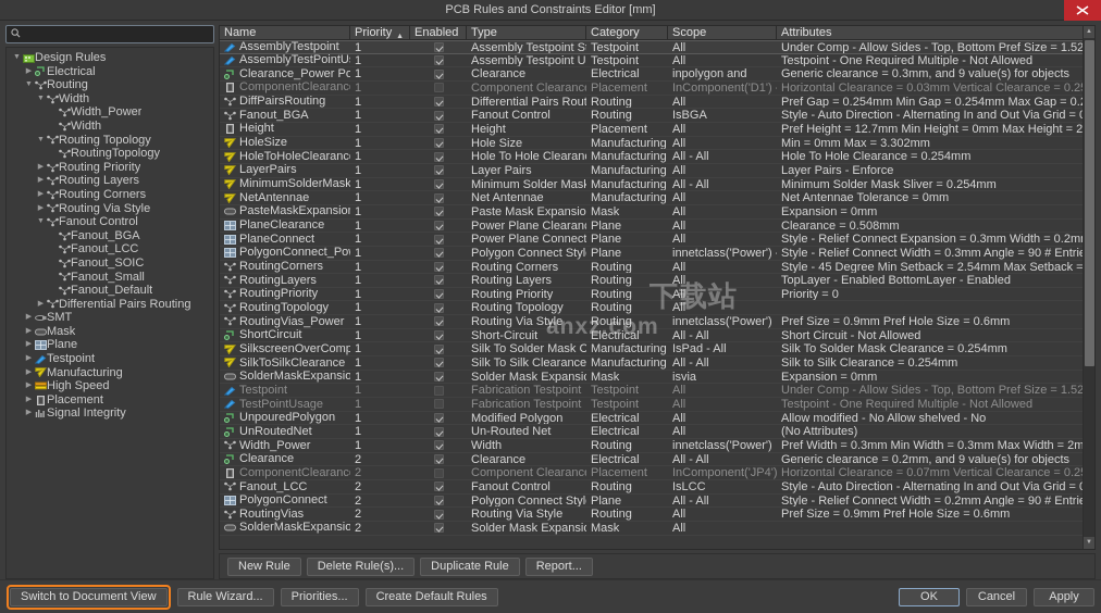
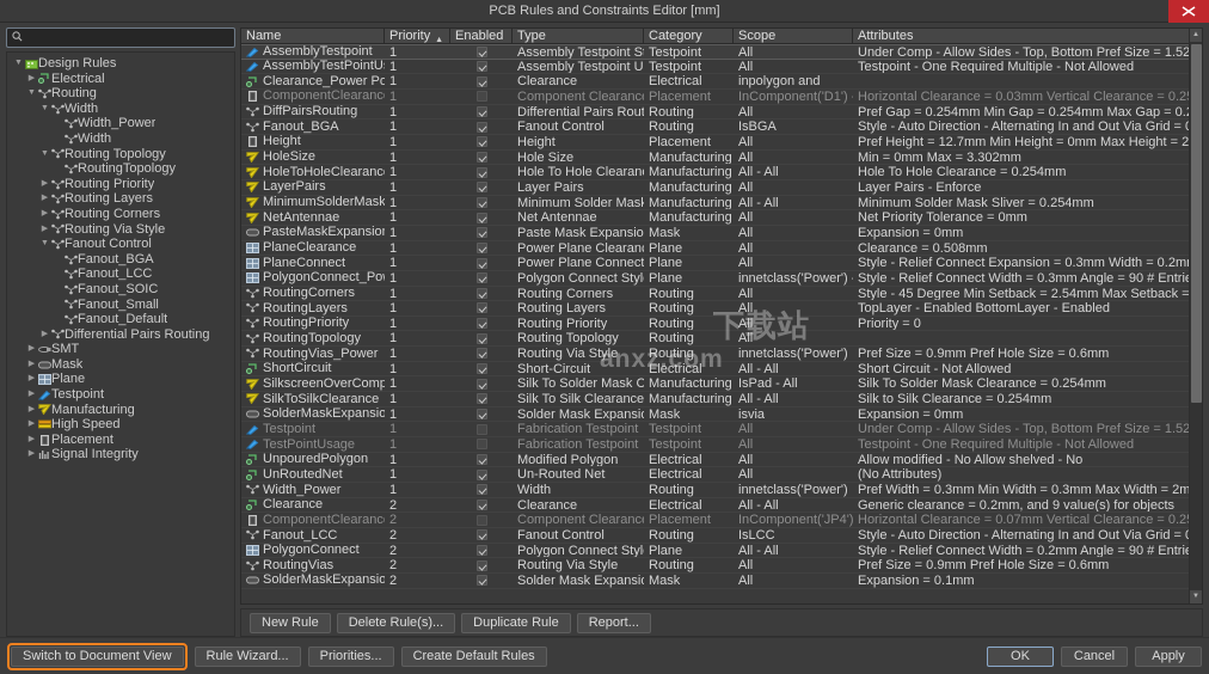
  PCB Rules and Constraints Editor [mm]
  Design Rules
  Electrical
  Routing
  Width
  Width_Power
  Width
  Routing Topology
  RoutingTopology
  Routing Priority
  Routing Layers
  Routing Corners
  Routing Via Style
  Fanout Control
  Fanout_BGA
  Fanout_LCC
  Fanout_SOIC
  Fanout_Small
  Fanout_Default
  Differential Pairs Routing
  SMT
  Mask
  Plane
  Testpoint
  Manufacturing
  High Speed
  Placement
  Signal Integrity
  Name
  Priority
  Enabled
  Type
  Category
  Scope
  Attributes
  AssemblyTestpoint
  1
  Assembly Testpoint S
  Testpoint
  All
  Under Comp - Allow Sides - Top, Bottom Pref Size = 1.52
  AssemblyTestPointU
  1
  Assembly Testpoint U
  Testpoint
  All
  Testpoint - One Required Multiple - Not Allowed
  Clearance_Power Po
  1
  Clearance
  Electrical
  inpolygon and
- Generic clearance = 0.3mm, and 9 value(s) for objects
  ComponentClearanc
  1
  Component Clearanc
  Placement
  InComponent('D1')
  Horizontal Clearance = 0.03mm Vertical Clearance = 0.2
  DiffPairsRouting
  1
  Differential Pairs Rout
  Routing
  All
  Fanout_BGA
  1
  Fanout Control
  Routing
  IsBGA
  Style - Auto Direction - Alternating In and Out Via Grid =
  Height
  1
  Height
  Placement
  All
  Pref Height = 12.7mm Min Height = 0mm Max Height = 2
  HoleSize
  1
  Hole Size
  Manufacturing
  All
  Min = 0mm Max = 3.302mm
  HoleToHoleClearanc
  1
  Hole To Hole Clearan
  Manufacturing
  All - All
  Hole To Hole Clearance = 0.254mm
  LayerPairs
  1
  Layer Pairs
  Manufacturing
  All
  Layer Pairs - Enforce
  MinimumSolderMask
  1
  Minimum Solder Mas
  Manufacturing
  All - All
  Minimum Solder Mask Sliver = 0.254mm
  NetAntennae
  1
  Net Antennae
  Manufacturing
  All
- Net Antennae Tolerance = 0mm
+ Net Priority Tolerance = 0mm
  PasteMaskExpansio
  1
  Paste Mask Expansio
  Mask
  All
  Expansion = 0mm
  PlaneClearance
  1
  Power Plane Clearan
  Plane
  All
  Clearance = 0.508mm
  PlaneConnect
  1
  Power Plane Connect
  Plane
  All
  Style - Relief Connect Expansion = 0.3mm Width = 0.2m
  PolygonConnect_Po
  1
  Polygon Connect Styl
  Plane
  innetclass('Power')
  Style - Relief Connect Width = 0.3mm Angle = 90 # Entri
  RoutingCorners
  1
  Routing Corners
  Routing
  All
  Style - 45 Degree Min Setback = 2.54mm Max Setback =
  RoutingLayers
  1
  Routing Layers
  Routing
  All
  TopLayer - Enabled BottomLayer - Enabled
  RoutingPriority
  1
  Routing Priority
  Routing
  All
  Priority = 0
  RoutingTopology
  1
  Routing Topology
  Routing
  All
  RoutingVias_Power
  1
  Routing Via Style
  Routing
  innetclass('Power')
  Pref Size = 0.9mm Pref Hole Size = 0.6mm
  ShortCircuit
  1
  Short-Circuit
  Electrical
  All - All
  Short Circuit - Not Allowed
  SilkscreenOverComp
  1
  Silk To Solder Mask C
  Manufacturing
  IsPad - All
  Silk To Solder Mask Clearance = 0.254mm
  SilkToSilkClearance
  1
  Silk To Silk Clearance
  Manufacturing
  All - All
  Silk to Silk Clearance = 0.254mm
  SolderMaskExpansio
  1
  Solder Mask Expansi
  Mask
  isvia
  Expansion = 0mm
  Testpoint
  1
  Fabrication Testpoint
  Testpoint
  All
  Under Comp - Allow Sides - Top, Bottom Pref Size = 1.52
  TestPointUsage
  1
  Fabrication Testpoint
  Testpoint
  All
  Testpoint - One Required Multiple - Not Allowed
  UnpouredPolygon
  1
  Modified Polygon
  Electrical
  All
  Allow modified - No Allow shelved - No
  UnRoutedNet
  1
  Un-Routed Net
  Electrical
  All
  (No Attributes)
  Width_Power
  1
  Width
  Routing
  innetclass('Power')
  Pref Width = 0.3mm Min Width = 0.3mm Max Width = 2m
  Clearance
  2
  Clearance
  Electrical
  All - All
  Generic clearance = 0.2mm, and 9 value(s) for objects
  ComponentClearanc
  2
  Component Clearanc
  Placement
  InComponent('JP4')
  Horizontal Clearance = 0.07mm Vertical Clearance = 0.2
  Fanout_LCC
  2
  Fanout Control
  Routing
  IsLCC
  Style - Auto Direction - Alternating In and Out Via Grid =
  PolygonConnect
  2
  Polygon Connect Styl
  Plane
  All - All
  Style - Relief Connect Width = 0.2mm Angle = 90 # Entri
  RoutingVias
  2
  Routing Via Style
  Routing
  All
  Pref Size = 0.9mm Pref Hole Size = 0.6mm
  SolderMaskExpansio
  2
  Solder Mask Expansi
  Mask
  All
+ Expansion = 0.1mm
  下载站
  anxz.com
  New Rule
  Delete Rule(s)...
  Duplicate Rule
  Report...
  Switch to Document View
  Rule Wizard...
  Priorities...
  Create Default Rules
  OK
  Cancel
  Apply
